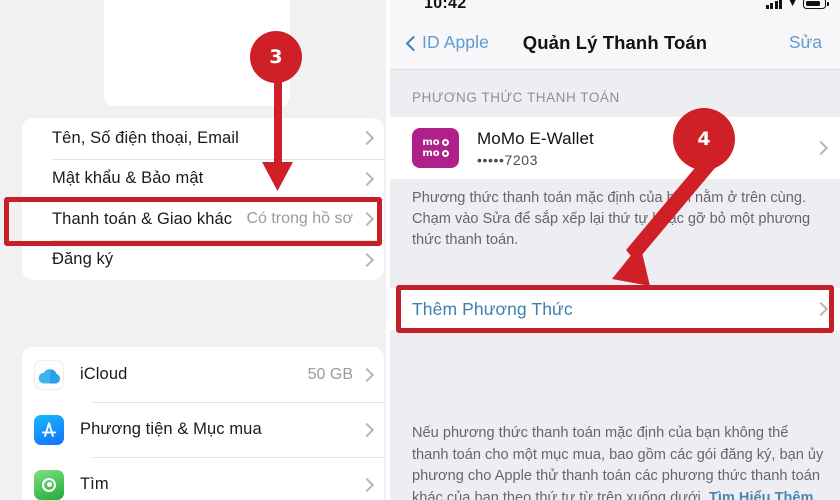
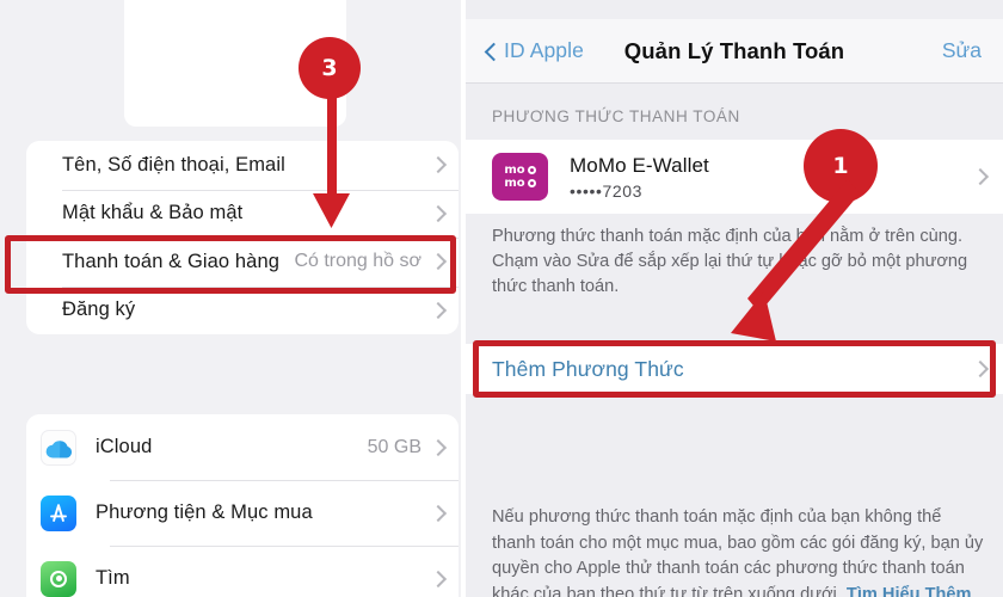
  Tên, Số điện thoại, Email
  Mật khẩu & Bảo mật
- Thanh toán & Giao khác
+ Thanh toán & Giao hàng
  Có trong hồ sơ
  Đăng ký
  iCloud
  50 GB
  Phương tiện & Mục mua
  Tìm
- 10:42
- ▼
  ID Apple
  Quản Lý Thanh Toán
  Sửa
  PHƯƠNG THỨC THANH TOÁN
  mo
  mo
  MoMo E-Wallet
  •••••7203
  Phương thức thanh toán mặc định của nằm ở trên cùng. Chạm vào Sửa để sắp xếp lại thứ tựặc gỡ bỏ một phương thức thanh toán.
  Thêm Phương Thức
- Nếu phương thức thanh toán mặc định của bạn không thể thanh toán cho một mục mua, bao gồm các gói đăng ký, bạn ủy phương cho Apple thử thanh toán các phương thức thanh toán khác của bạn theo thứ tự từ trên xuống dưới. Tìm Hiểu Thêm
+ Nếu phương thức thanh toán mặc định của bạn không thể thanh toán cho một mục mua, bao gồm các gói đăng ký, bạn ủy quyền cho Apple thử thanh toán các phương thức thanh toán khác của bạn theo thứ tự từ trên xuống dưới. Tìm Hiểu Thêm
  3
- 4
+ 1
